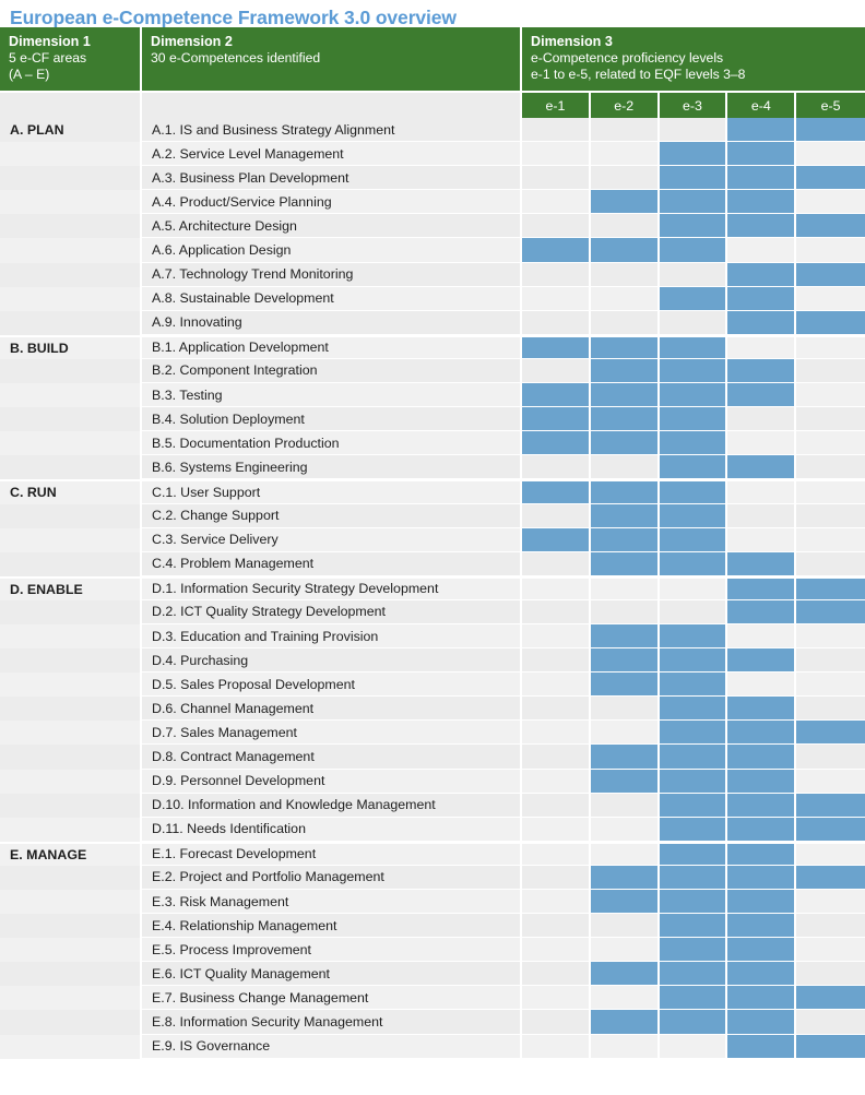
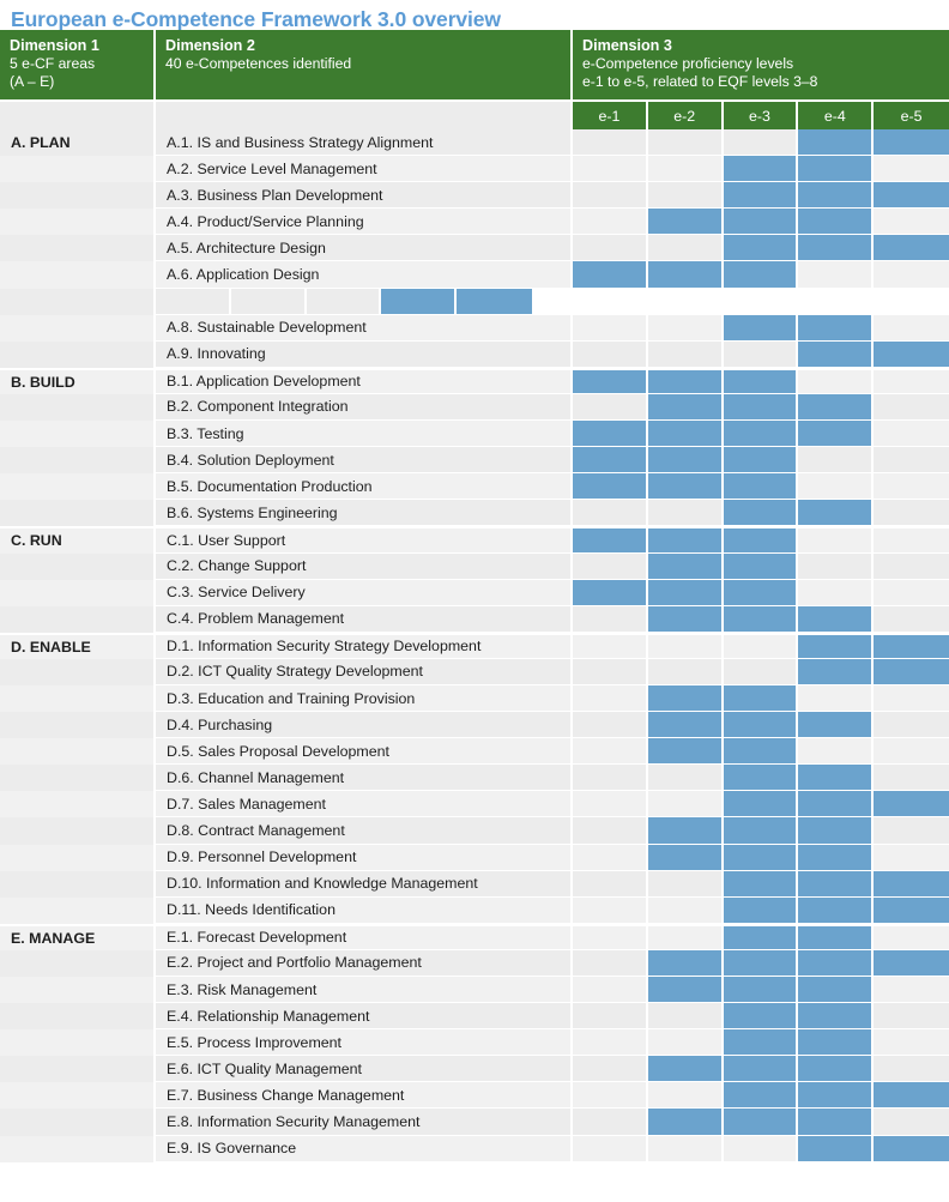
  European e-Competence Framework 3.0 overview
  Dimension 1
  5 e-CF areas
  (A – E)
  Dimension 2
- 30 e-Competences identified
+ 40 e-Competences identified
  Dimension 3
  e-Competence proficiency levels
  e-1 to e-5, related to EQF levels 3–8
  e-1
  e-2
  e-3
  e-4
  e-5
  A. PLAN
  A.1. IS and Business Strategy Alignment
  A.2. Service Level Management
  A.3. Business Plan Development
  A.4. Product/Service Planning
  A.5. Architecture Design
  A.6. Application Design
- A.7. Technology Trend Monitoring
  A.8. Sustainable Development
  A.9. Innovating
  B. BUILD
  B.1. Application Development
  B.2. Component Integration
  B.3. Testing
  B.4. Solution Deployment
  B.5. Documentation Production
  B.6. Systems Engineering
  C. RUN
  C.1. User Support
  C.2. Change Support
  C.3. Service Delivery
  C.4. Problem Management
  D. ENABLE
  D.1. Information Security Strategy Development
  D.2. ICT Quality Strategy Development
  D.3. Education and Training Provision
  D.4. Purchasing
  D.5. Sales Proposal Development
  D.6. Channel Management
  D.7. Sales Management
  D.8. Contract Management
  D.9. Personnel Development
  D.10. Information and Knowledge Management
  D.11. Needs Identification
  E. MANAGE
  E.1. Forecast Development
  E.2. Project and Portfolio Management
  E.3. Risk Management
  E.4. Relationship Management
  E.5. Process Improvement
  E.6. ICT Quality Management
  E.7. Business Change Management
  E.8. Information Security Management
  E.9. IS Governance
